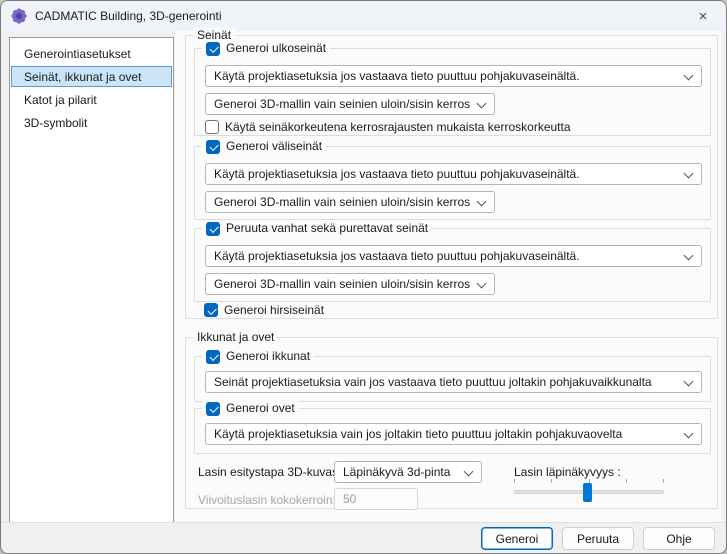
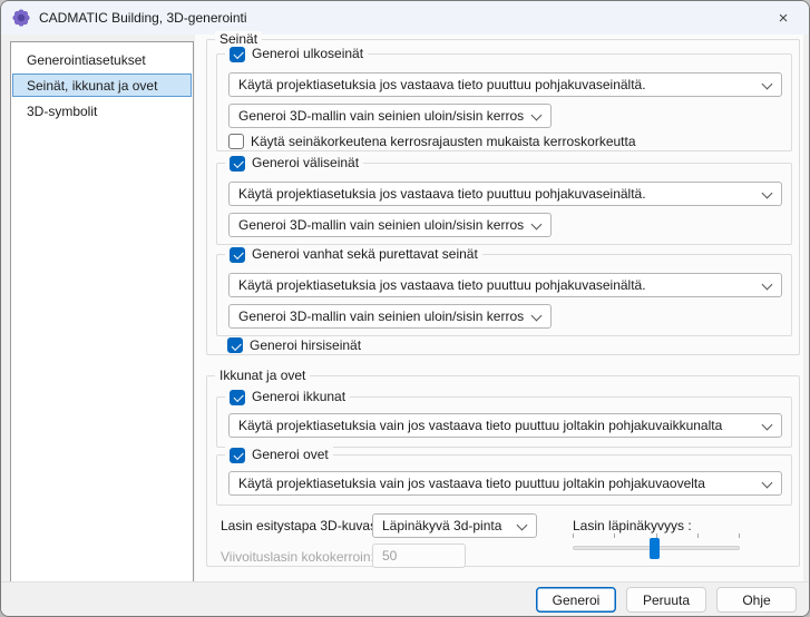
  CADMATIC Building, 3D-generointi
  ×
  Generointiasetukset
  Seinät, ikkunat ja ovet
- Katot ja pilarit
  3D-symbolit
  Seinät
  Generoi ulkoseinät
  Käytä projektiasetuksia jos vastaava tieto puuttuu pohjakuvaseinältä.
  Generoi 3D-mallin vain seinien uloin/sisin kerros
  Käytä seinäkorkeutena kerrosrajausten mukaista kerroskorkeutta
  Generoi väliseinät
  Käytä projektiasetuksia jos vastaava tieto puuttuu pohjakuvaseinältä.
  Generoi 3D-mallin vain seinien uloin/sisin kerros
- Peruuta vanhat sekä purettavat seinät
+ Generoi vanhat sekä purettavat seinät
  Käytä projektiasetuksia jos vastaava tieto puuttuu pohjakuvaseinältä.
  Generoi 3D-mallin vain seinien uloin/sisin kerros
  Generoi hirsiseinät
  Ikkunat ja ovet
  Generoi ikkunat
- Seinät projektiasetuksia vain jos vastaava tieto puuttuu joltakin pohjakuvaikkunalta
+ Käytä projektiasetuksia vain jos vastaava tieto puuttuu joltakin pohjakuvaikkunalta
  Generoi ovet
- Käytä projektiasetuksia vain jos joltakin tieto puuttuu joltakin pohjakuvaovelta
+ Käytä projektiasetuksia vain jos vastaava tieto puuttuu joltakin pohjakuvaovelta
  Lasin esitystapa 3D-kuva
  Läpinäkyvä 3d-pinta
  Lasin läpinäkyvyys :
  Viivoituslasin kokokerroin
  50
  Generoi
  Peruuta
  Ohje
